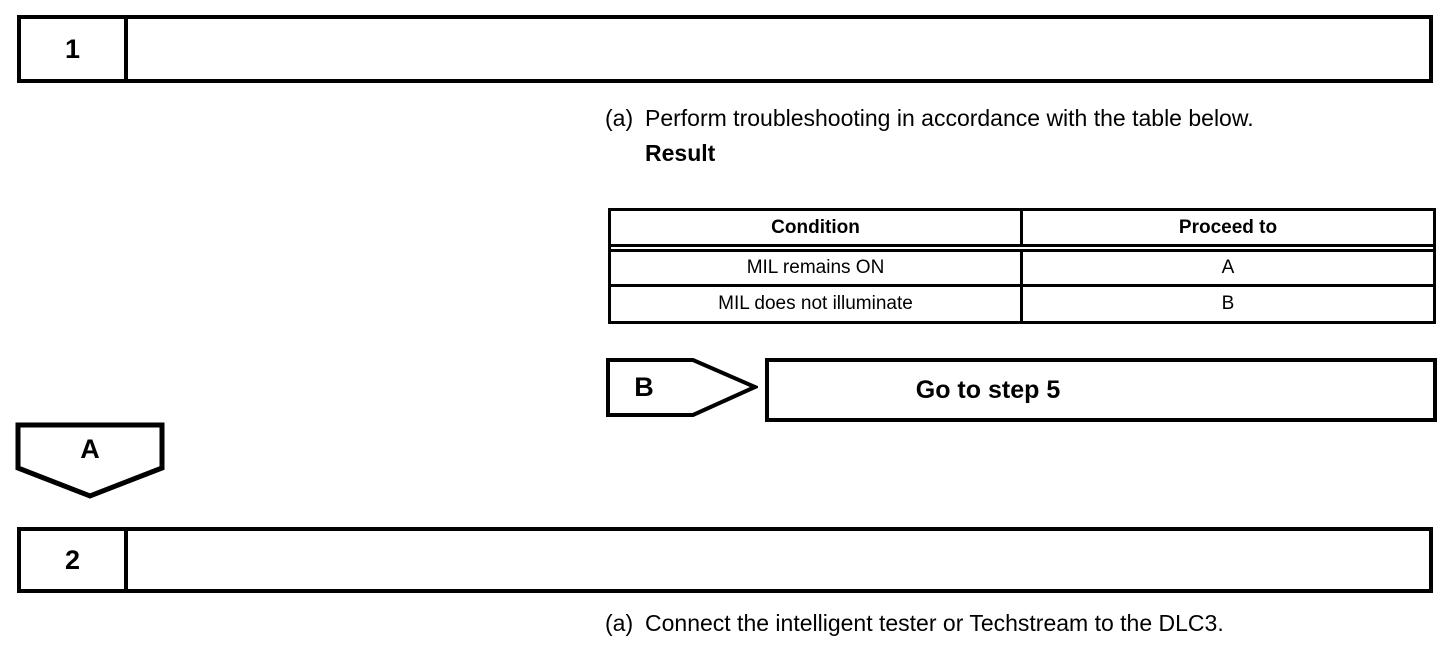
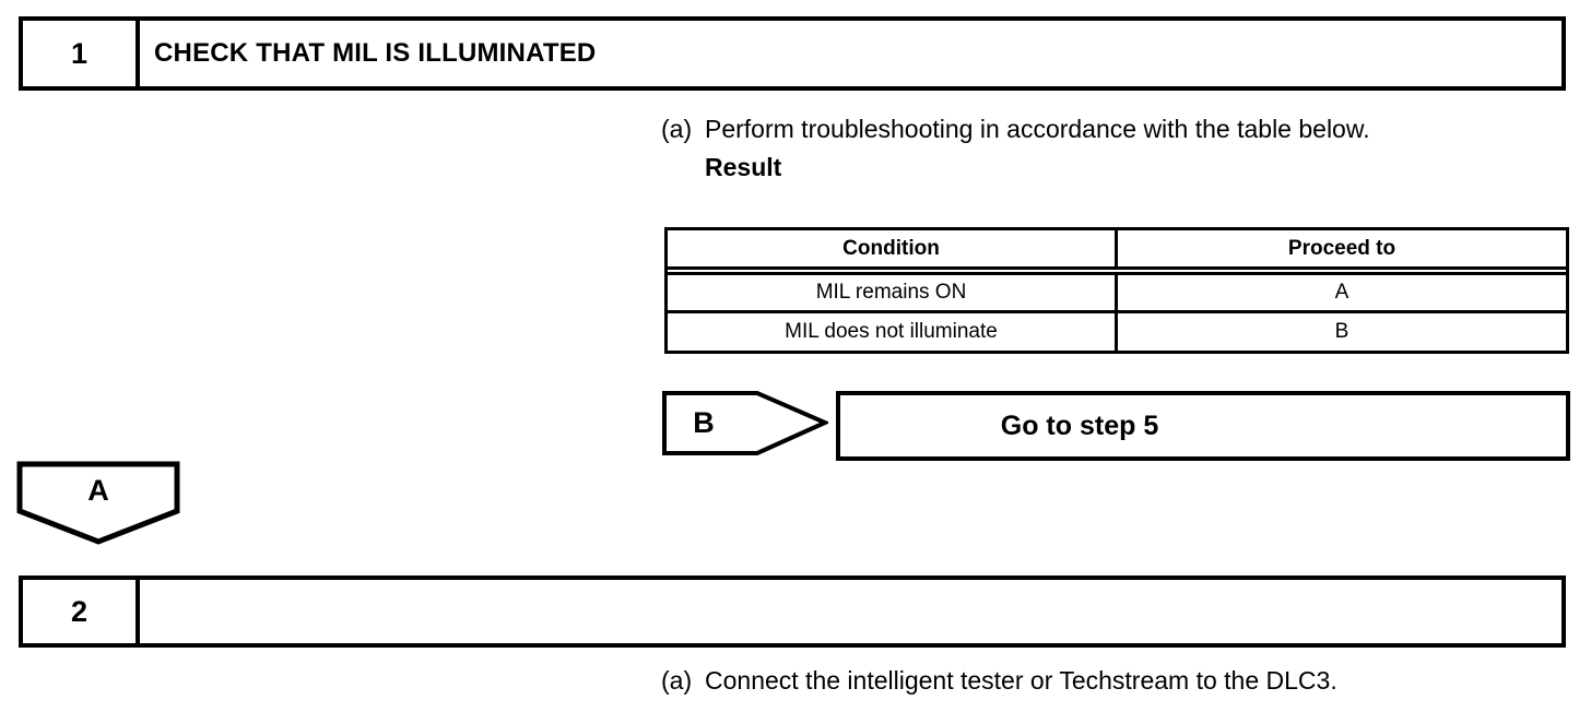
  1
+ CHECK THAT MIL IS ILLUMINATED
  (a)
  Perform troubleshooting in accordance with the table below.
  Result
  Condition
  Proceed to
  MIL remains ON
  A
  MIL does not illuminate
  B
  B
  Go to step 5
  A
  2
  (a)
  Connect the intelligent tester or Techstream to the DLC3.
